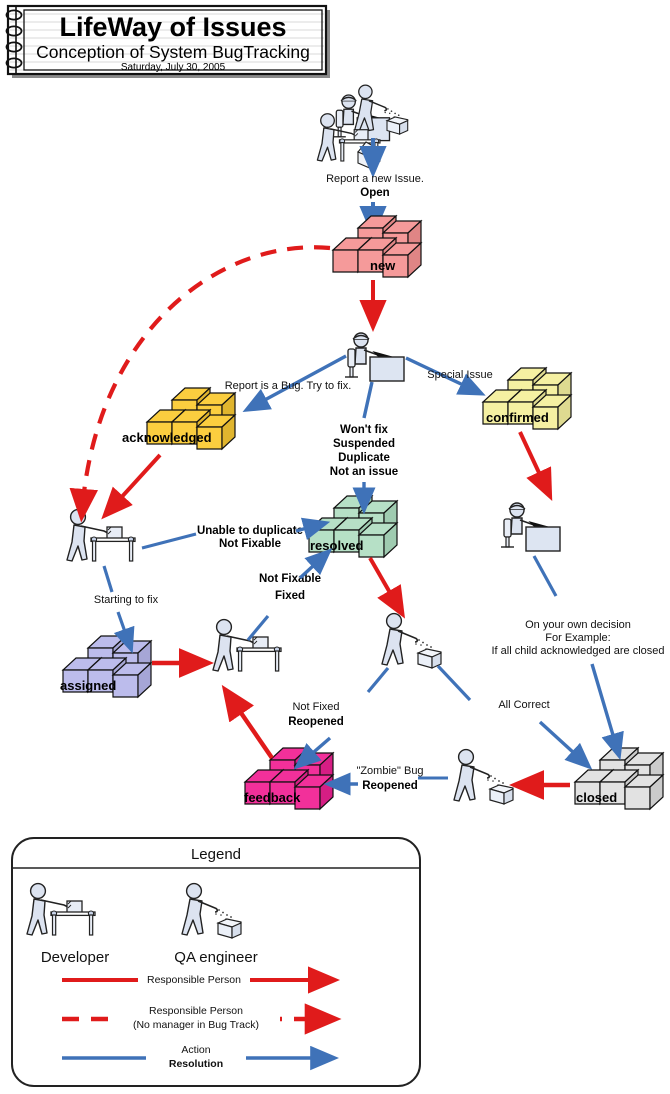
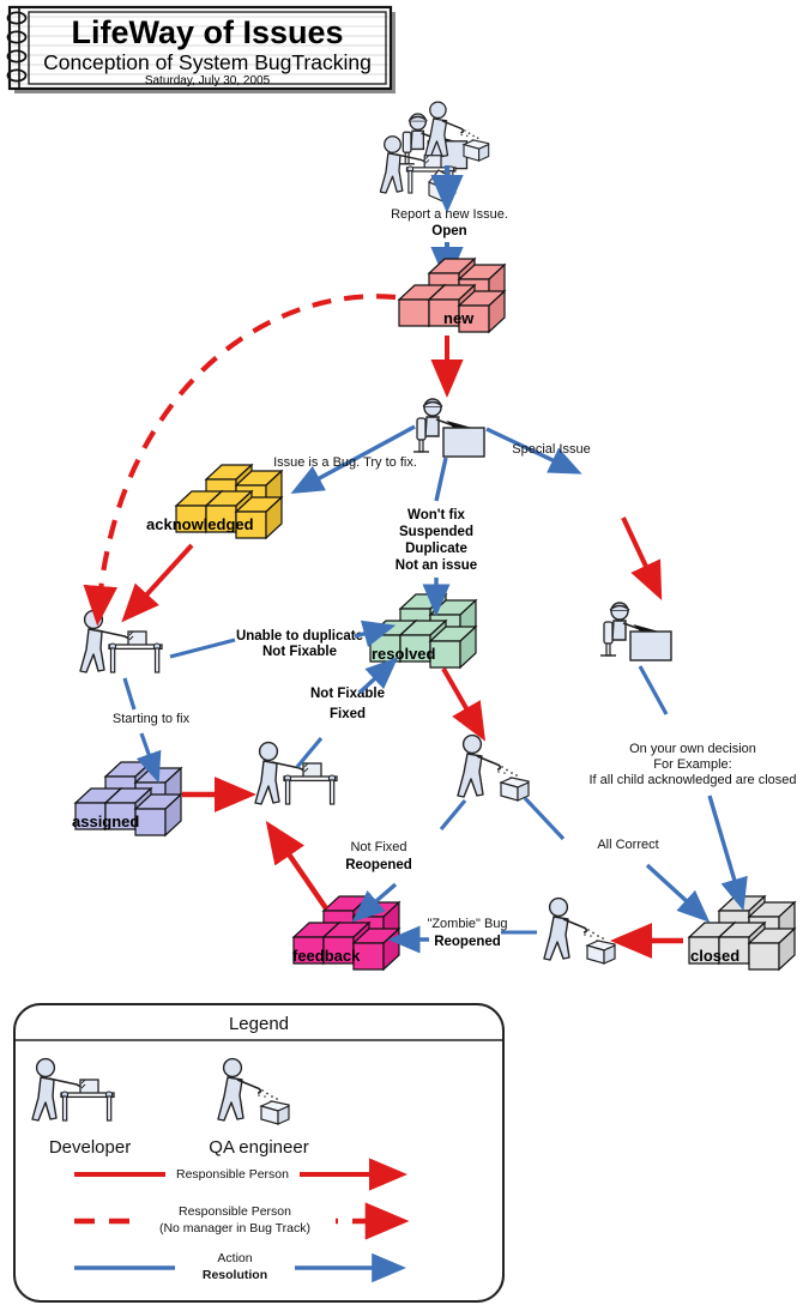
  LifeWay of Issues
  Conception of System BugTracking
  Saturday, July 30, 2005
  Report a new Issue.
  Open
  new
  acknowledged
- confirmed
  resolved
  assigned
  feedback
  closed
- Report is a Bug. Try to fix.
+ Issue is a Bug. Try to fix.
  Special Issue
  Won't fix
  Suspended
  Duplicate
  Not an issue
  Unable to duplicat
  Not Fixable
  Starting to fix
  Not Fixble
  Fixed
  Not Fixed
  Reopened
  All Correct
  On your own decision
  For Example:
  If all child acknowledged are closed
  "Zombie" Bug
  Reopened
  Legend
  Developer
  QA engineer
  Responsible Person
  Responsible Person
  (No manager in Bug Track)
  Action
  Resolution
